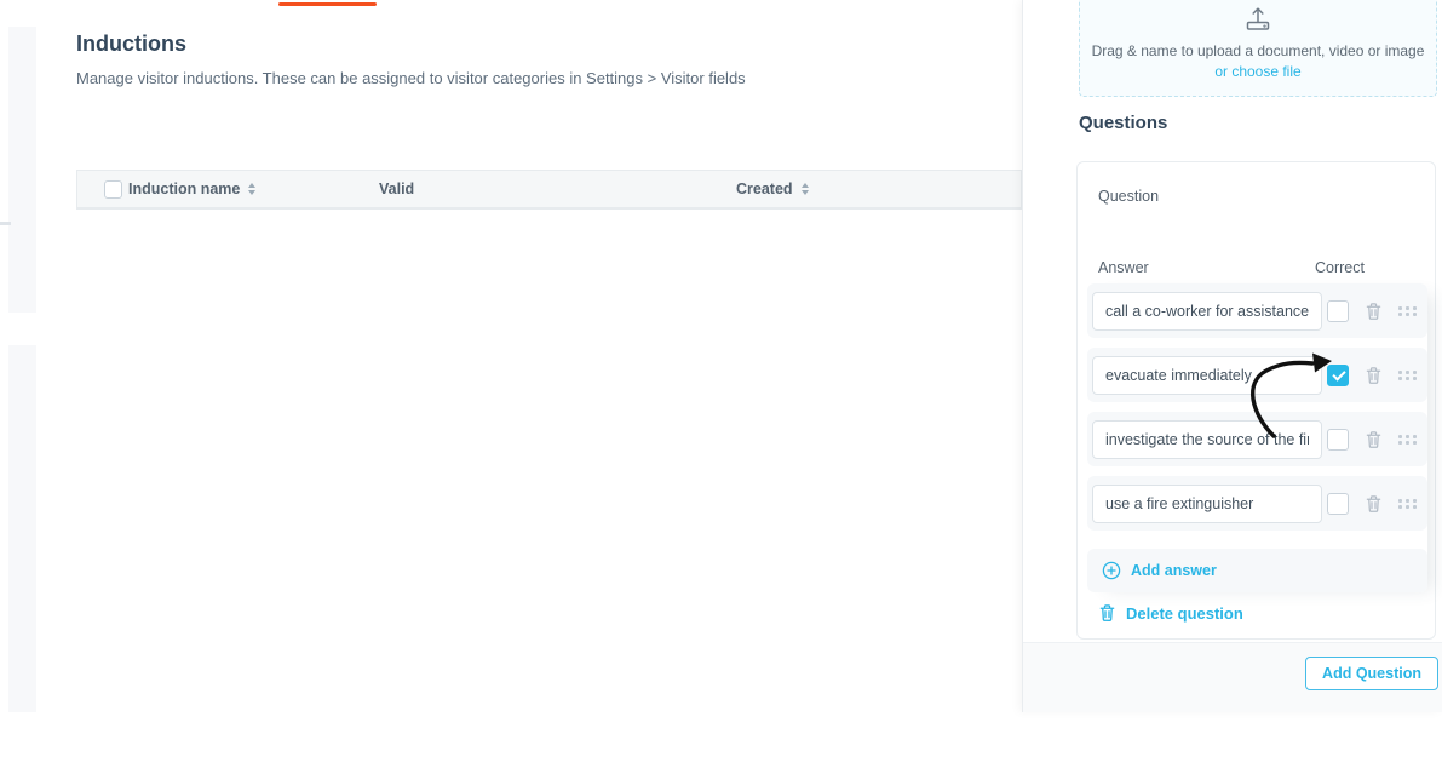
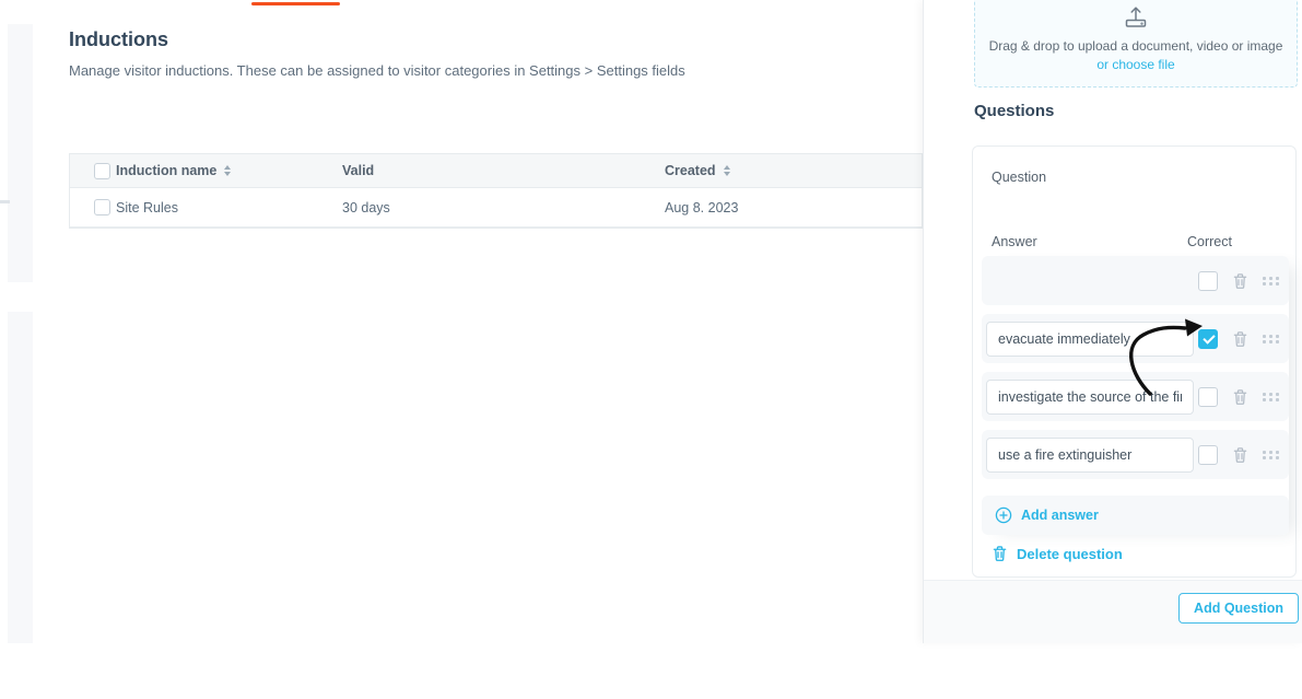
  Inductions
- Manage visitor inductions. These can be assigned to visitor categories in Settings > Visitor fields
+ Manage visitor inductions. These can be assigned to visitor categories in Settings > Settings fields
  Induction name
  Valid
  Created
+ Site Rules
+ 30 days
+ Aug 8. 2023
- Drag & name to upload a document, video or image
+ Drag & drop to upload a document, video or image
  or choose file
  Questions
  Question
  Answer
  Correct
- call a co-worker for assistance
  evacuate immediately
  investigate the source of the fi
  use a fire extinguisher
  Add answer
  Delete question
  Add Question
